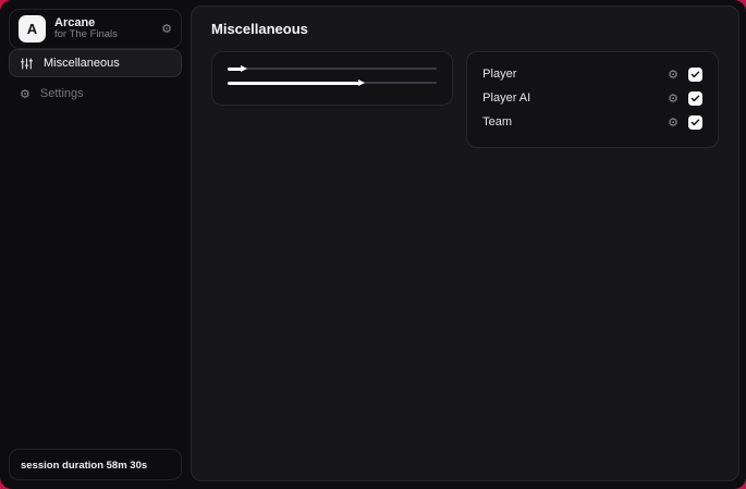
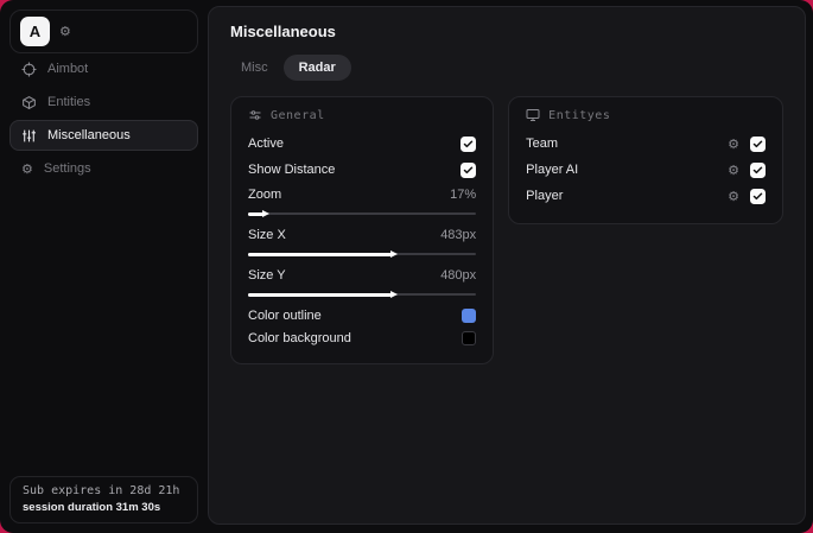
  A
- Arcane
- for The Finals
  ⚙
+ Aimbot
+ Entities
  Miscellaneous
  ⚙
  Settings
+ Sub expires in 28d 21h
- session duration 58m 30s
+ session duration 31m 30s
  Miscellaneous
+ Misc
+ Radar
+ General
+ Active
+ Show Distance
+ Zoom
+ 17%
+ Size X
+ 483px
+ Size Y
+ 480px
+ Color outline
+ Color background
+ Entityes
- Player
+ Team
  ⚙
  Player AI
  ⚙
- Team
+ Player
  ⚙
